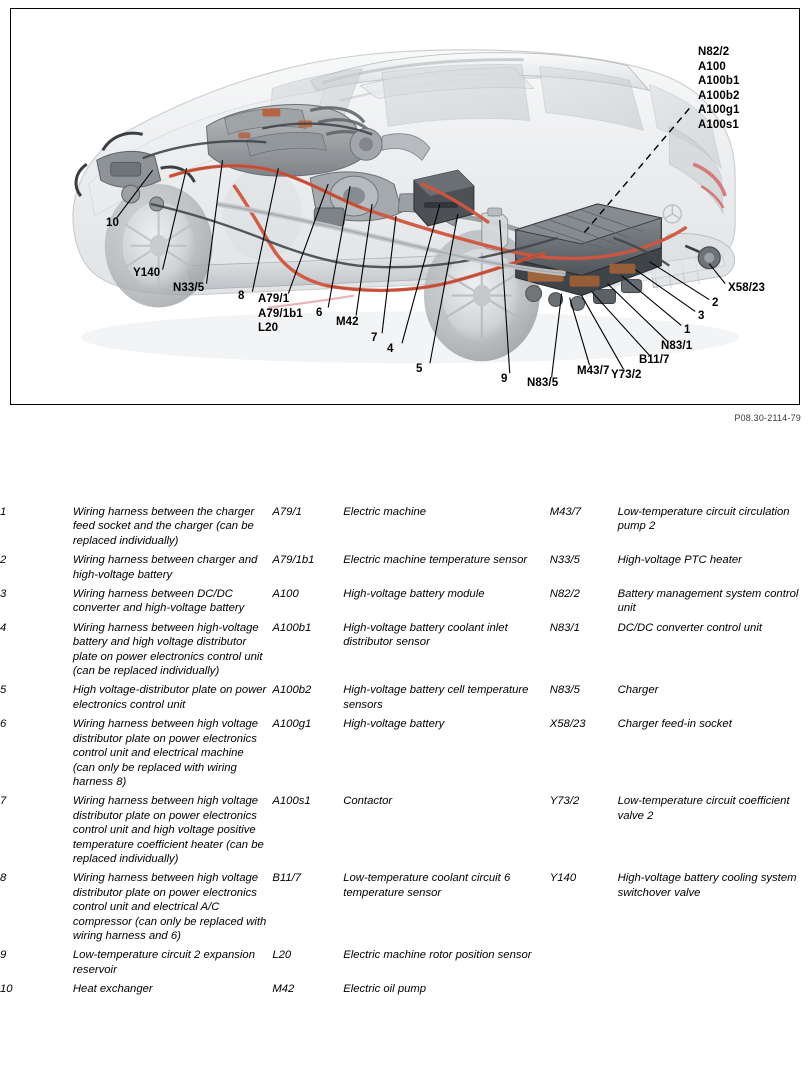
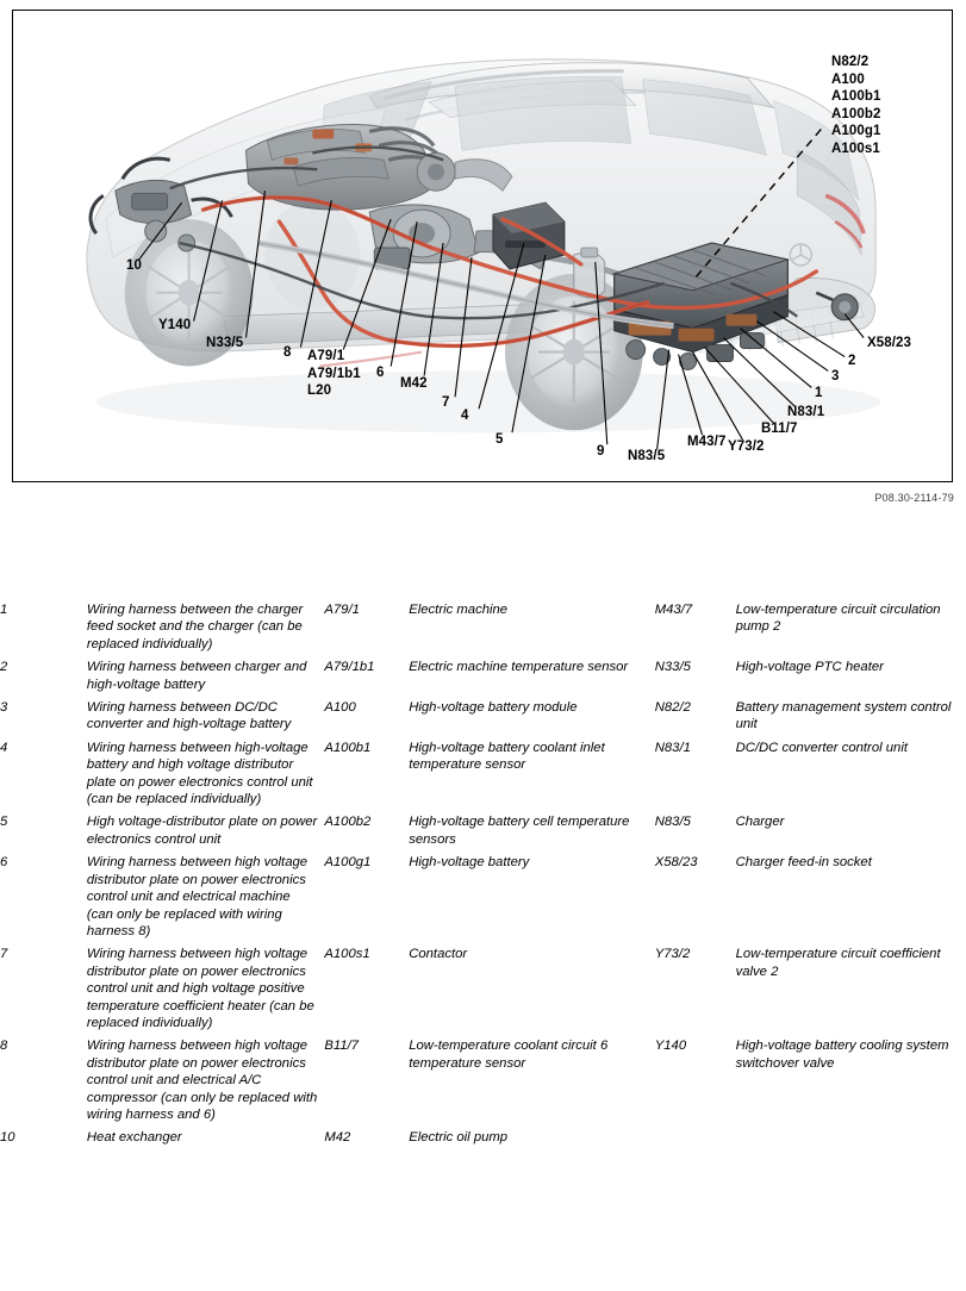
  10
  Y140
  N33/5
  8
  A79/1
  A79/1b1
  L20
  6
  M42
  7
  4
  5
  9
  N83/5
  M43/7
  Y73/2
  B11/7
  N83/1
  1
  3
  2
  X58/23
  N82/2
  A100
  A100b1
  A100b2
  A100g1
  A100s1
  P08.30-2114-79
  1	Wiring harness between the charger feed socket and the charger (can be replaced individually)	A79/1	Electric machine	M43/7	Low-temperature circuit circulation pump 2
  2	Wiring harness between charger and high-voltage battery	A79/1b1	Electric machine temperature sensor	N33/5	High-voltage PTC heater
  3	Wiring harness between DC/DC converter and high-voltage battery	A100	High-voltage battery module	N82/2	Battery management system control unit
- 4	Wiring harness between high-voltage battery and high voltage distributor plate on power electronics control unit (can be replaced individually)	A100b1	High-voltage battery coolant inlet distributor sensor	N83/1	DC/DC converter control unit
+ 4	Wiring harness between high-voltage battery and high voltage distributor plate on power electronics control unit (can be replaced individually)	A100b1	High-voltage battery coolant inlet temperature sensor	N83/1	DC/DC converter control unit
  5	High voltage-distributor plate on power electronics control unit	A100b2	High-voltage battery cell temperature sensors	N83/5	Charger
  6	Wiring harness between high voltage distributor plate on power electronics control unit and electrical machine (can only be replaced with wiring harness 8)	A100g1	High-voltage battery	X58/23	Charger feed-in socket
  7	Wiring harness between high voltage distributor plate on power electronics control unit and high voltage positive temperature coefficient heater (can be replaced individually)	A100s1	Contactor	Y73/2	Low-temperature circuit coefficient valve 2
  8	Wiring harness between high voltage distributor plate on power electronics control unit and electrical A/C compressor (can only be replaced with wiring harness and 6)	B11/7	Low-temperature coolant circuit 6 temperature sensor	Y140	High-voltage battery cooling system switchover valve
- 9	Low-temperature circuit 2 expansion reservoir	L20	Electric machine rotor position sensor
  10	Heat exchanger	M42	Electric oil pump
